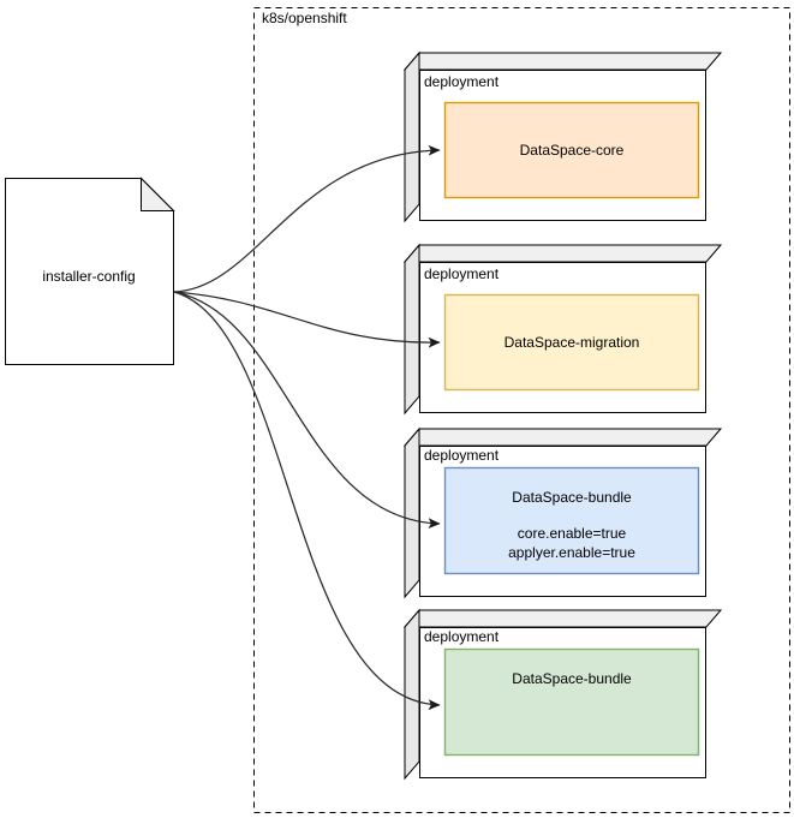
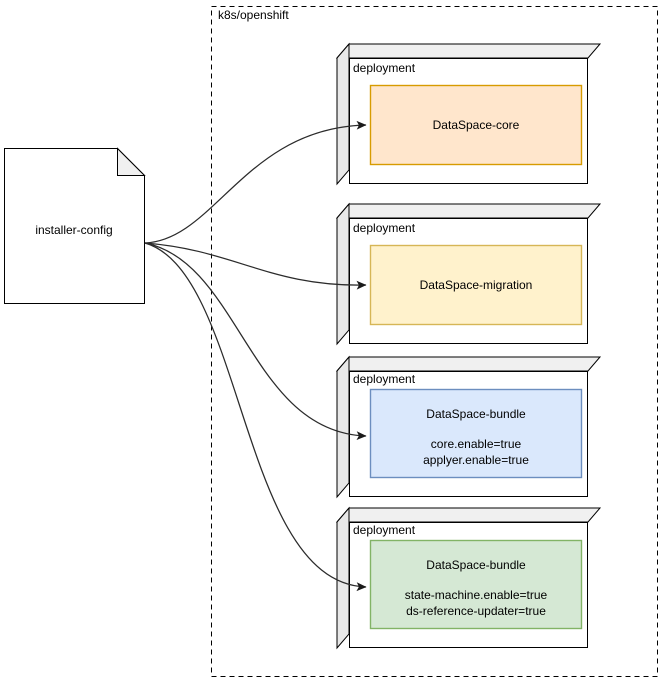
  k8s/openshift
  installer-config
  deployment
  DataSpace-core
  deployment
  DataSpace-migration
  deployment
  DataSpace-bundle
  core.enable=true
  applyer.enable=true
  deployment
  DataSpace-bundle
+ state-machine.enable=true
+ ds-reference-updater=true
